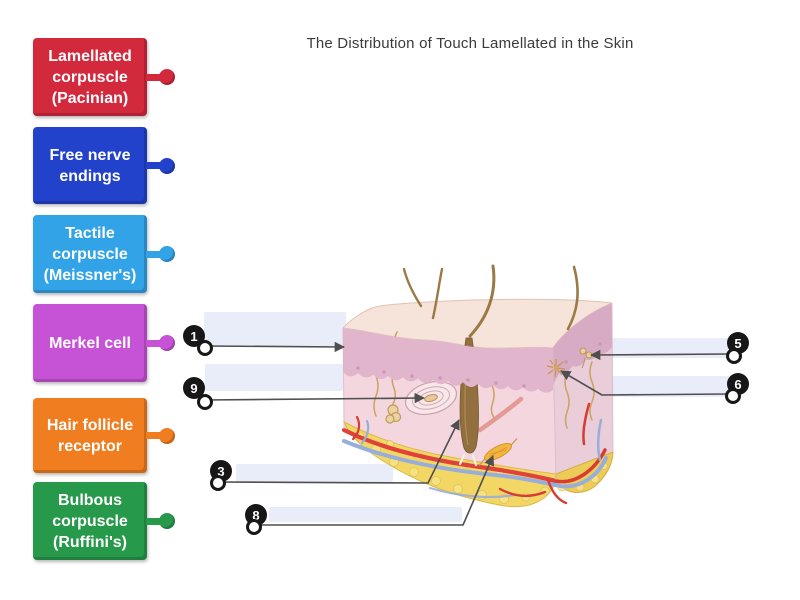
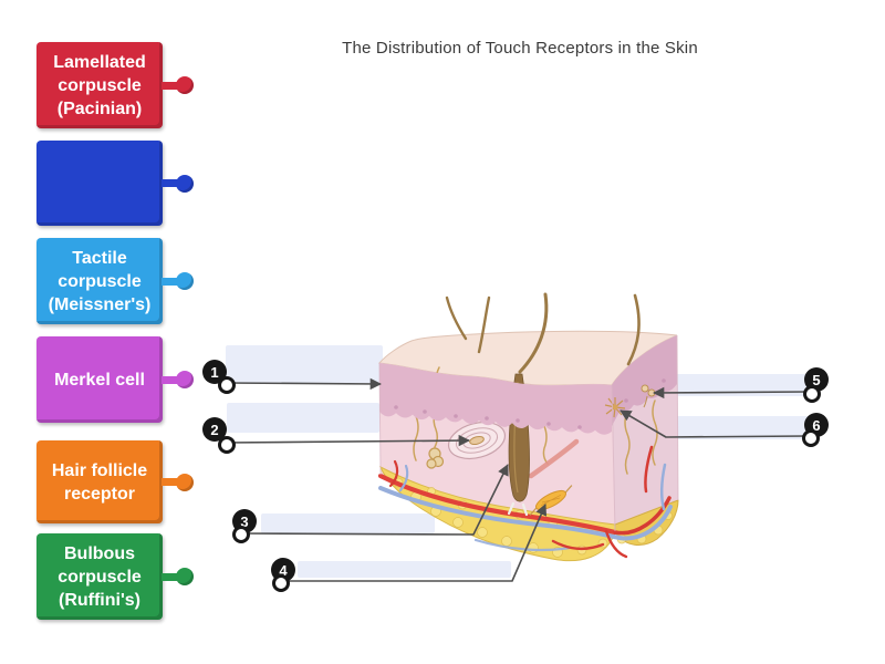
- The Distribution of Touch Lamellated in the Skin
+ The Distribution of Touch Receptors in the Skin
  Lamellated
  corpuscle
  (Pacinian)
- Free nerve
- endings
  Tactile
  corpuscle
  (Meissner's)
  Merkel cell
  Hair follicle
  receptor
  Bulbous
  corpuscle
  (Ruffini's)
  1
- 9
+ 2
  3
- 8
+ 4
  5
  6
